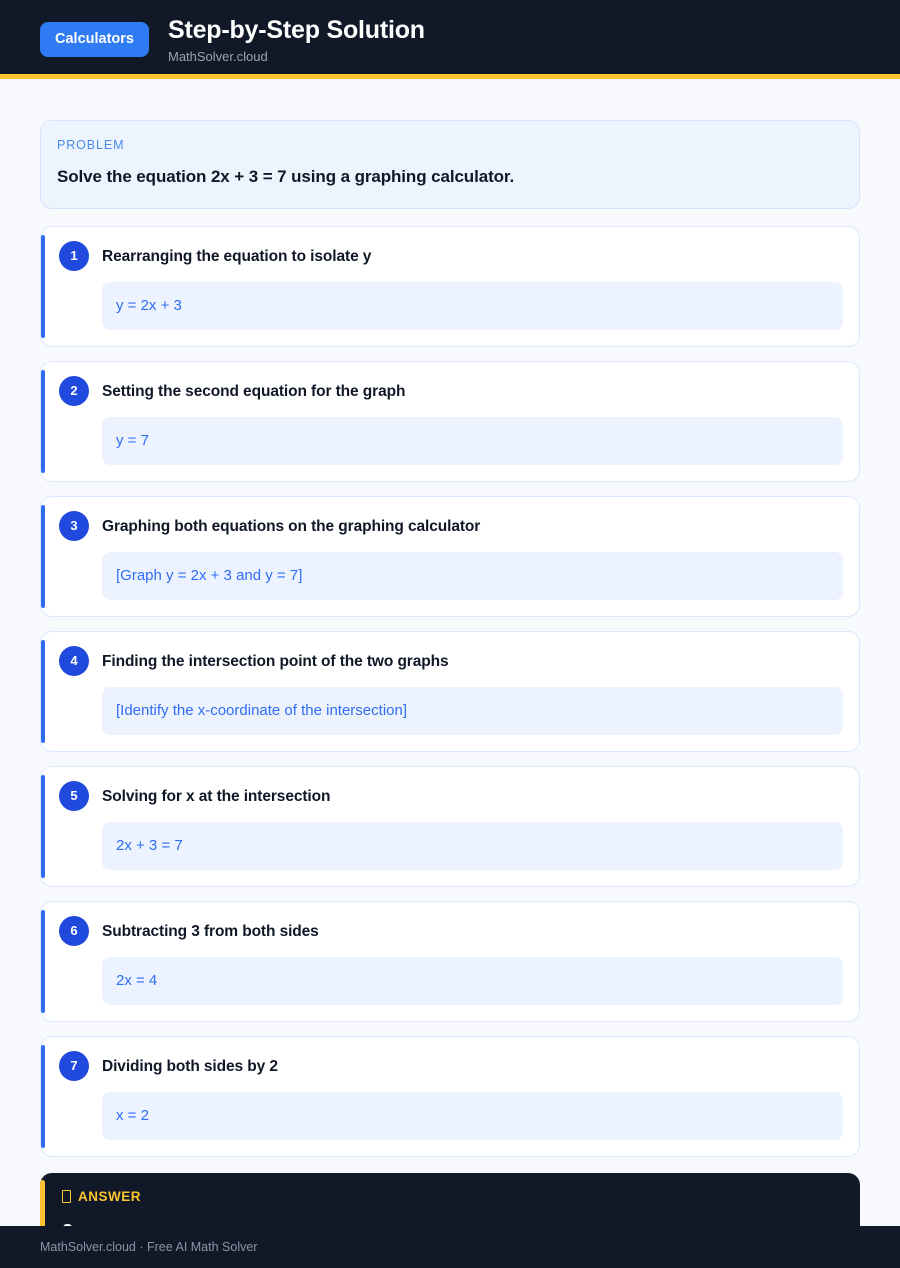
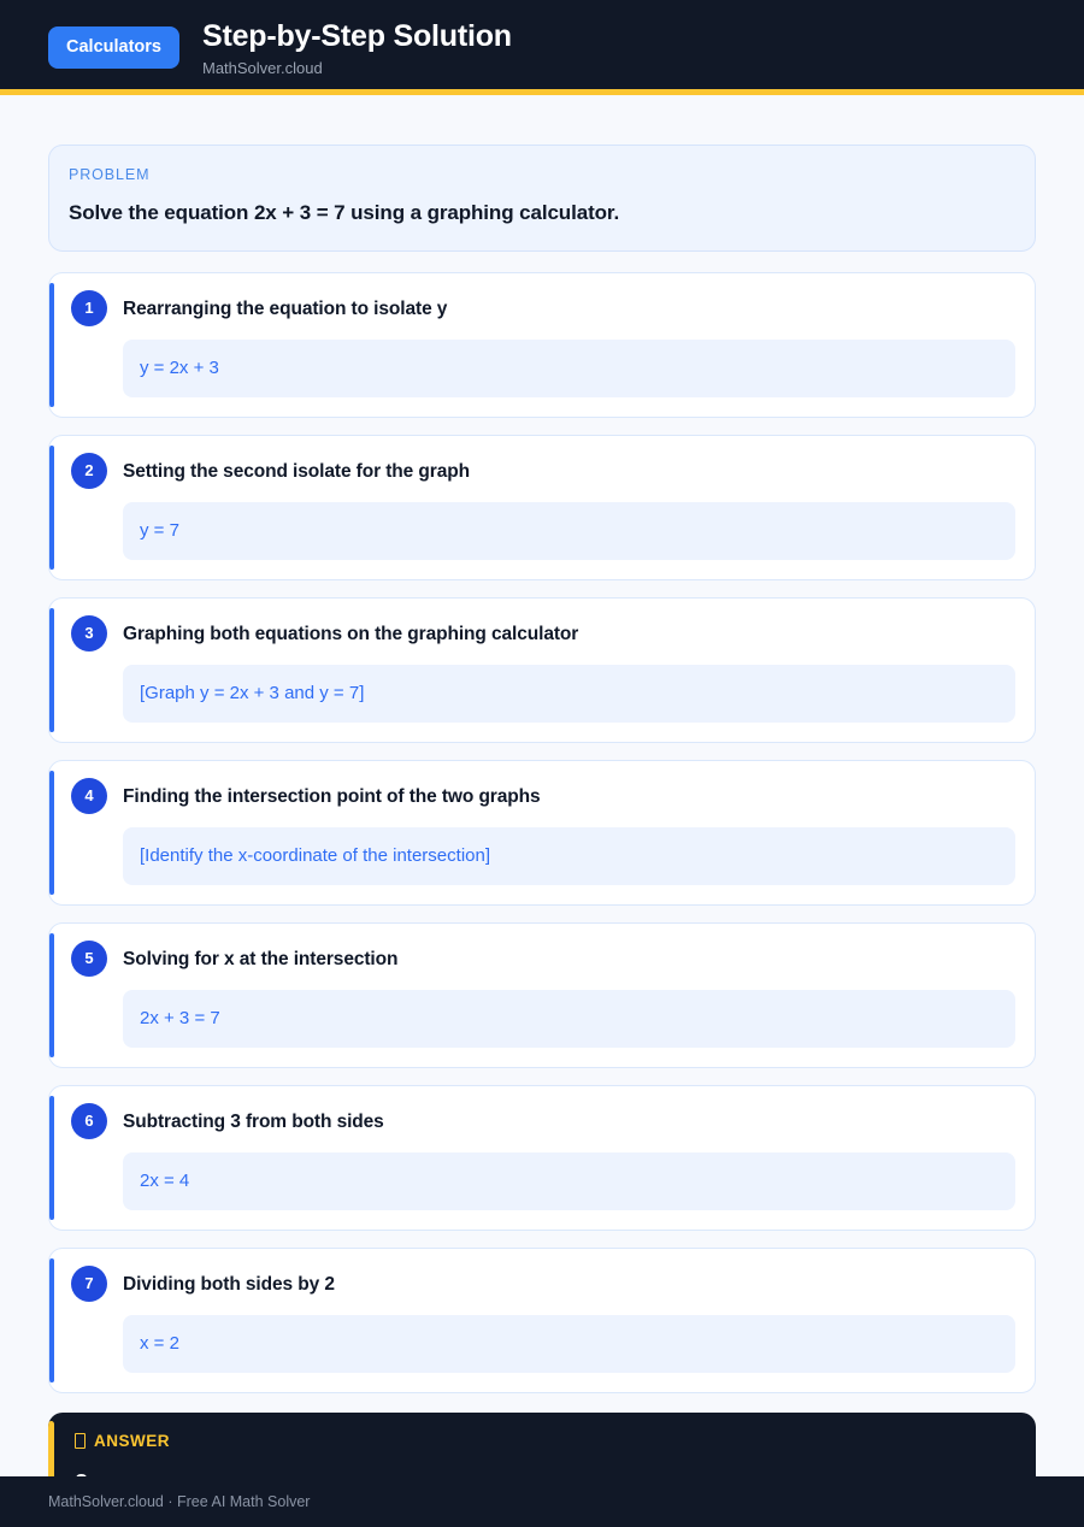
  Calculators
  Step-by-Step Solution
  MathSolver.cloud
  PROBLEM
  Solve the equation 2x + 3 = 7 using a graphing calculator.
  1
  Rearranging the equation to isolate y
  y = 2x + 3
  2
- Setting the second equation for the graph
+ Setting the second isolate for the graph
  y = 7
  3
  Graphing both equations on the graphing calculator
  [Graph y = 2x + 3 and y = 7]
  4
  Finding the intersection point of the two graphs
  [Identify the x-coordinate of the intersection]
  5
  Solving for x at the intersection
  2x + 3 = 7
  6
  Subtracting 3 from both sides
  2x = 4
  7
  Dividing both sides by 2
  x = 2
  ANSWER
  MathSolver.cloud · Free AI Math Solver
